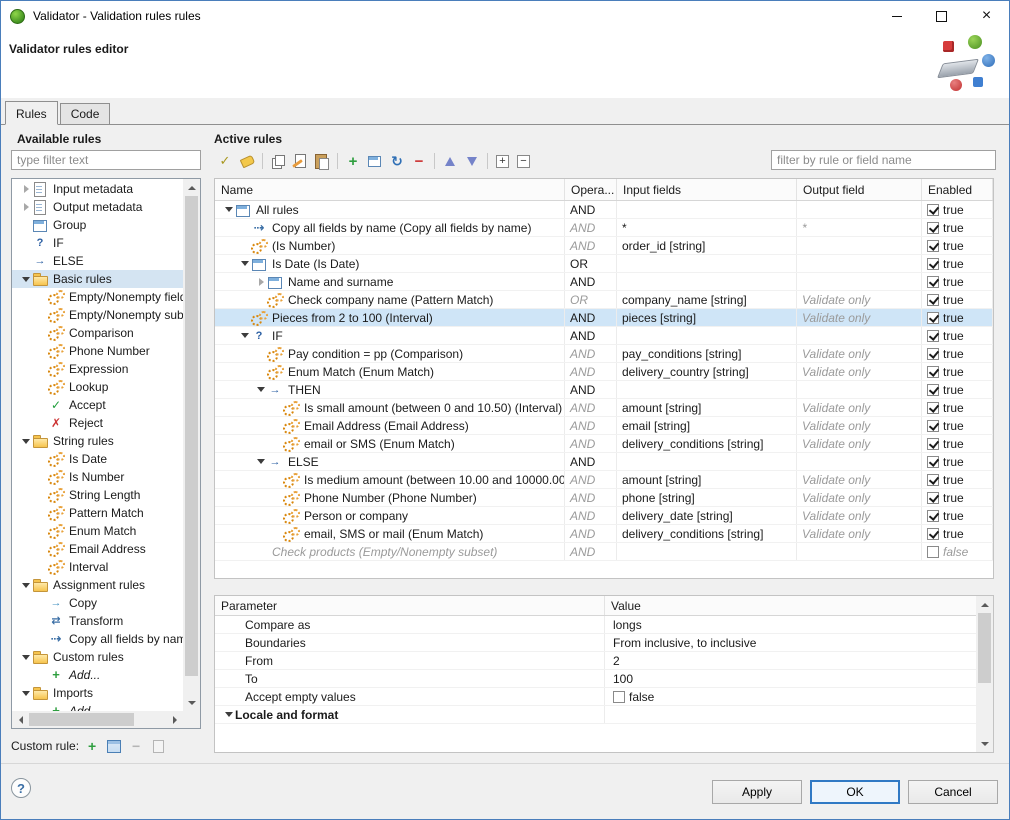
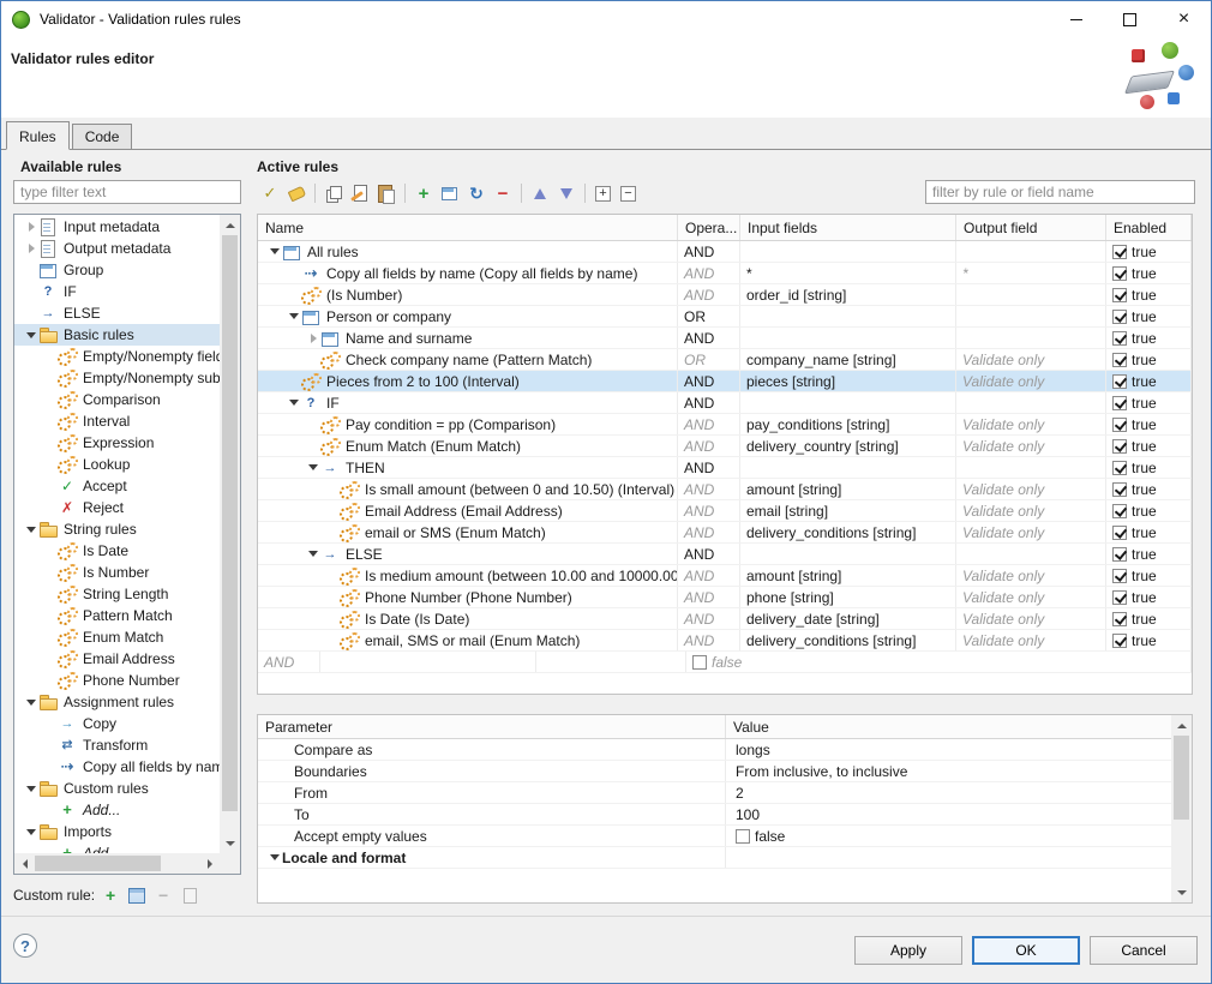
  Validator - Validation rules rules
  Validator rules editor
  Rules
  Code
  Available rules
  type filter text
  Input metadata
  Output metadata
  Group
  ?
  IF
  →
  ELSE
  Basic rules
  Empty/Nonempty fiel
  Empty/Nonempty sub
  Comparison
- Phone Number
+ Interval
  Expression
  Lookup
  ✓
  Accept
  ✗
  Reject
  String rules
  Is Date
  Is Number
  String Length
  Pattern Match
  Enum Match
  Email Address
- Interval
+ Phone Number
  Assignment rules
  →
  Copy
  ⇄
  Transform
  ⇢
  Copy all fields by nam
  Custom rules
  +
  Add...
  Imports
  Custom rule:
  +
  −
  Active rules
  ✓
  +
  ↻
  −
  +
  −
  filter by rule or field name
  Name
  Opera...
  Input fields
  Output field
  Enabled
  All rules
  AND
  true
  ⇢
  Copy all fields by name (Copy all fields by name)
  AND
  *
  *
  true
  (Is Number)
  AND
  order_id [string]
  true
- Is Date (Is Date)
+ Person or company
  OR
  true
  Name and surname
  AND
  true
  Check company name (Pattern Match)
  OR
  company_name [string]
  Validate only
  true
  Pieces from 2 to 100 (Interval)
  AND
  pieces [string]
  Validate only
  true
  ?
  IF
  AND
  true
  Pay condition = pp (Comparison)
  AND
  pay_conditions [string]
  Validate only
  true
  Enum Match (Enum Match)
  AND
  delivery_country [string]
  Validate only
  true
  →
  THEN
  AND
  true
  Is small amount (between 0 and 10.50) (Interval)
  AND
  amount [string]
  Validate only
  true
  Email Address (Email Address)
  AND
  email [string]
  Validate only
  true
  email or SMS (Enum Match)
  AND
  delivery_conditions [string]
  Validate only
  true
  →
  ELSE
  AND
  true
  Is medium amount (between 10.00 and 10000.00
  AND
  amount [string]
  Validate only
  true
  Phone Number (Phone Number)
  AND
  phone [string]
  Validate only
  true
- Person or company
+ Is Date (Is Date)
  AND
  delivery_date [string]
  Validate only
  true
  email, SMS or mail (Enum Match)
  AND
  delivery_conditions [string]
  Validate only
  true
- Check products (Empty/Nonempty subset)
  AND
  false
  Parameter
  Value
  Compare as
  longs
  Boundaries
  From inclusive, to inclusive
  From
  2
  To
  100
  Accept empty values
  false
  Locale and format
  Apply
  OK
  Cancel
